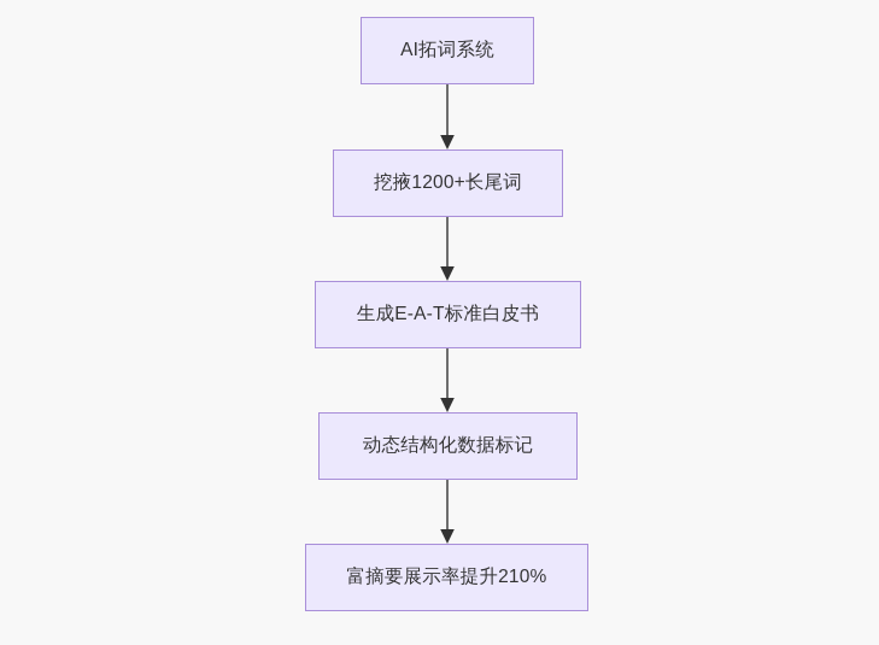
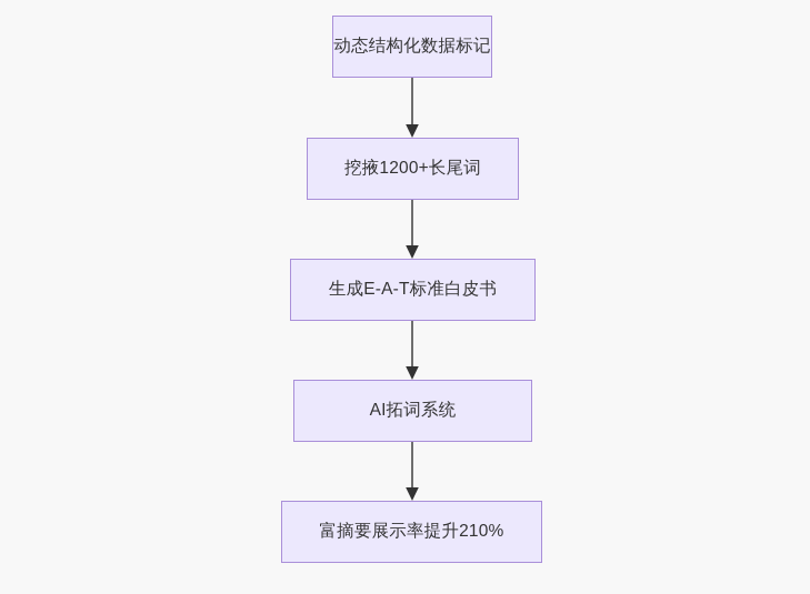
- AI拓词系统
+ 动态结构化数据标记
  挖掖1200+长尾词
  生成E-A-T标准白皮书
- 动态结构化数据标记
+ AI拓词系统
  富摘要展示率提升210%
